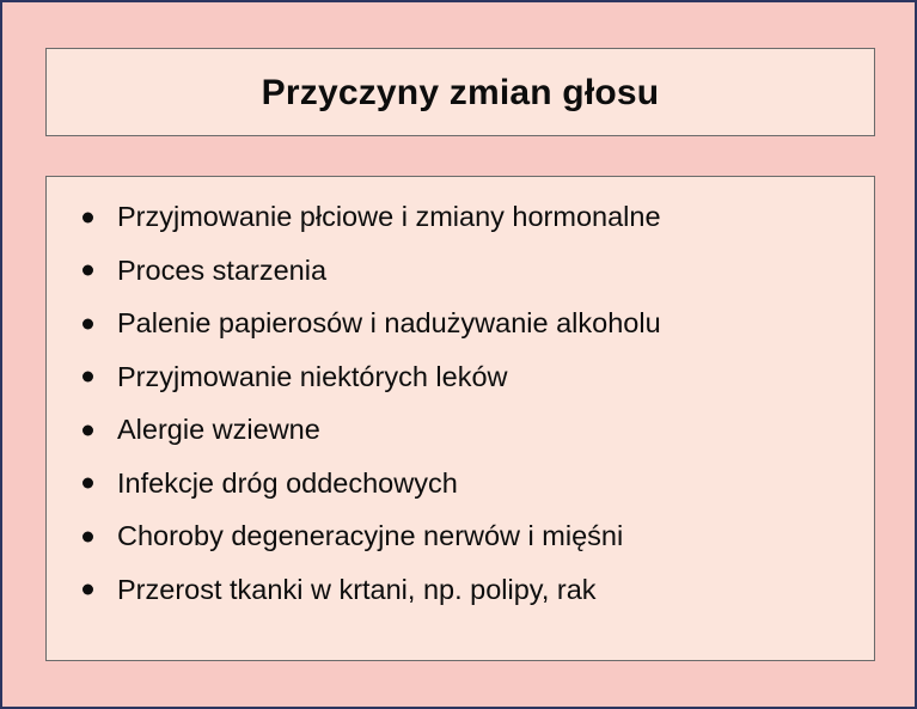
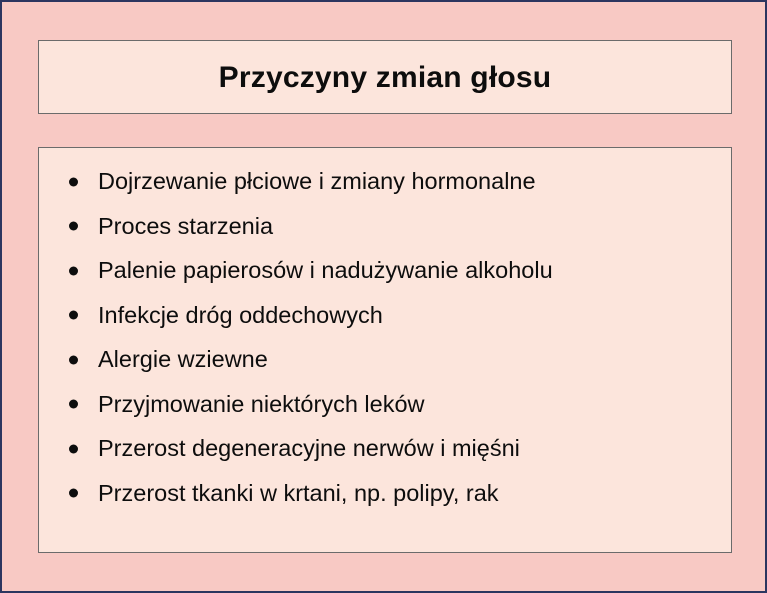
  Przyczyny zmian głosu
- Przyjmowanie płciowe i zmiany hormonalne
+ Dojrzewanie płciowe i zmiany hormonalne
  Proces starzenia
  Palenie papierosów i nadużywanie alkoholu
- Przyjmowanie niektórych leków
+ Infekcje dróg oddechowych
  Alergie wziewne
- Infekcje dróg oddechowych
+ Przyjmowanie niektórych leków
- Choroby degeneracyjne nerwów i mięśni
+ Przerost degeneracyjne nerwów i mięśni
  Przerost tkanki w krtani, np. polipy, rak
